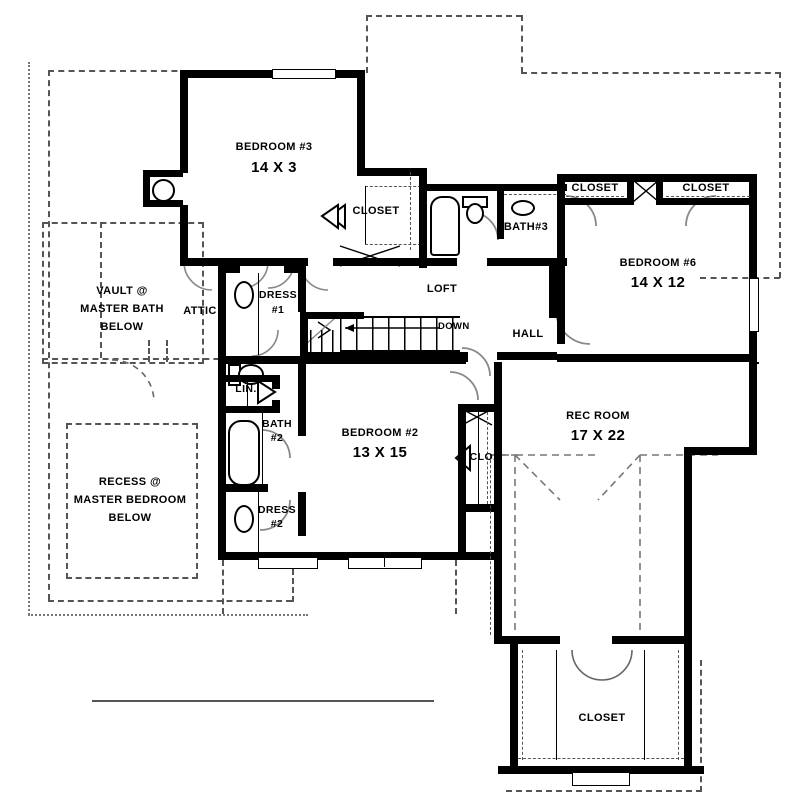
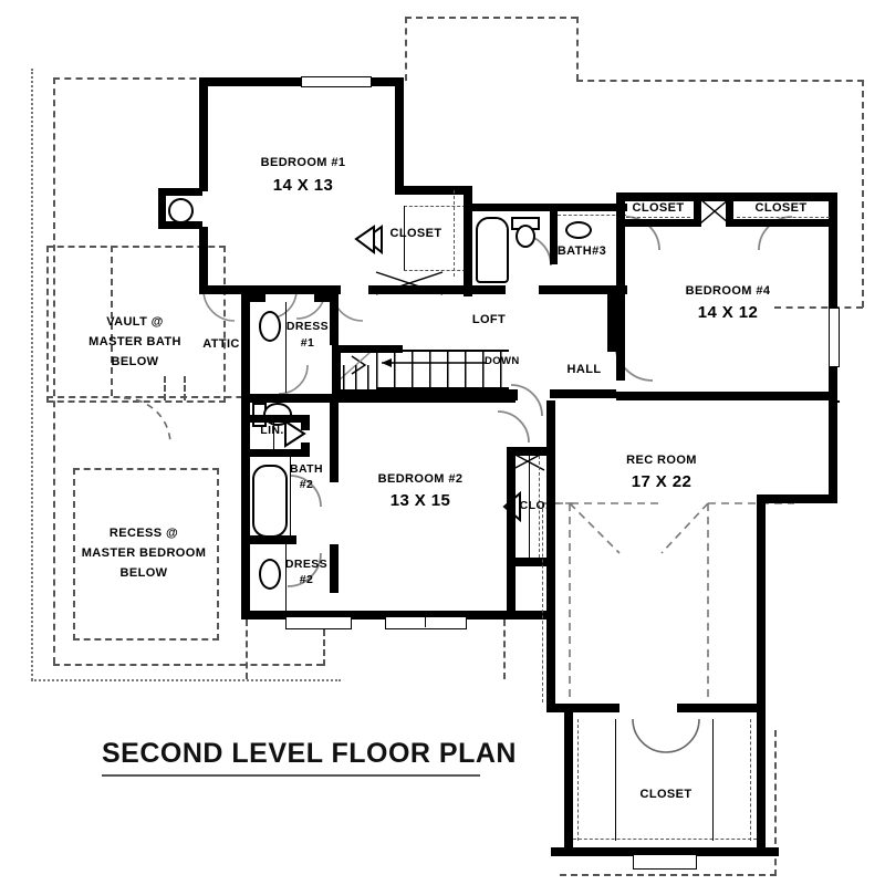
- BEDROOM #3
+ BEDROOM #1
- 14 X 3
+ 14 X 13
  CLOSET
  BATH#3
  CLOSET
  CLOSET
- BEDROOM #6
+ BEDROOM #4
  14 X 12
  LOFT
  HALL
  DOWN
  ATTIC
  DRESS
  #1
  LIN.
  BATH
  #2
  DRESS
  #2
  BEDROOM #2
  13 X 15
  CLO.
  REC ROOM
  17 X 22
  CLOSET
  VAULT @
  MASTER BATH
  BELOW
  RECESS @
  MASTER BEDROOM
  BELOW
+ SECOND LEVEL FLOOR PLAN
